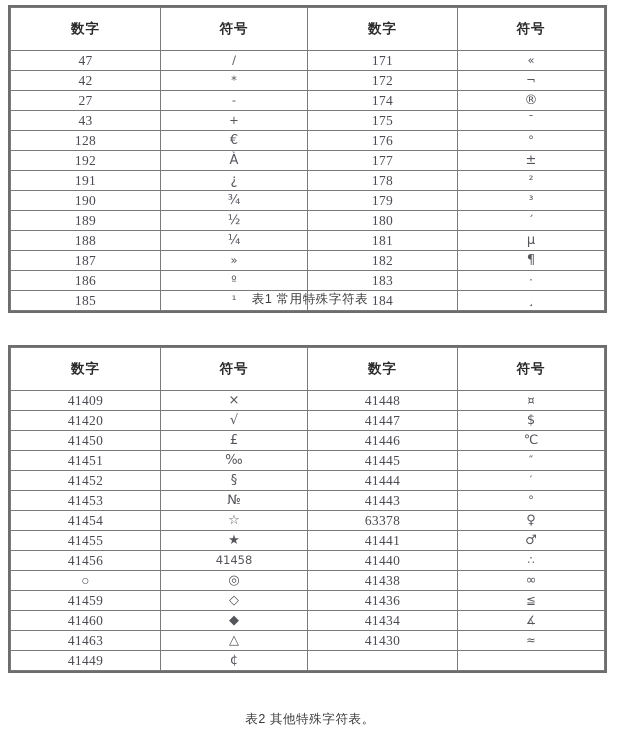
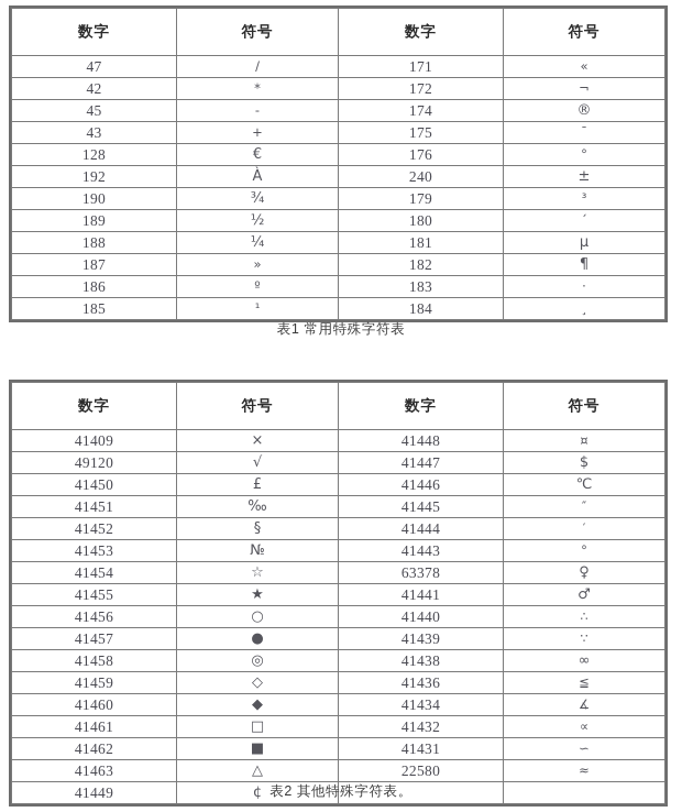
  数字	符号	数字	符号
  47	/	171	«
  42	*	172	¬
- 27	-	174	®
+ 45	-	174	®
  43	+	175	¯
  128	€	176	°
- 192	À	177	±
+ 192	À	240	±
- 191	¿	178	²
  190	¾	179	³
  189	½	180	´
  188	¼	181	µ
  187	»	182	¶
  186	º	183	·
  185	¹	184	¸
  表1 常用特殊字符表
  数字	符号	数字	符号
  41409	×	41448	¤
- 41420	√	41447	$
+ 49120	√	41447	$
  41450	£	41446	℃
  41451	‰	41445	″
  41452	§	41444	′
  41453	№	41443	°
  41454	☆	63378	♀
  41455	★	41441	♂
- 41456	41458	41440	∴
+ 41456	○	41440	∴
+ 41457	●	41439	∵
- ○	◎	41438	∞
+ 41458	◎	41438	∞
  41459	◇	41436	≦
  41460	◆	41434	∡
+ 41461	□	41432	∝
+ 41462	■	41431	∽
- 41463	△	41430	≈
+ 41463	△	22580	≈
  41449	¢
  表2 其他特殊字符表。
